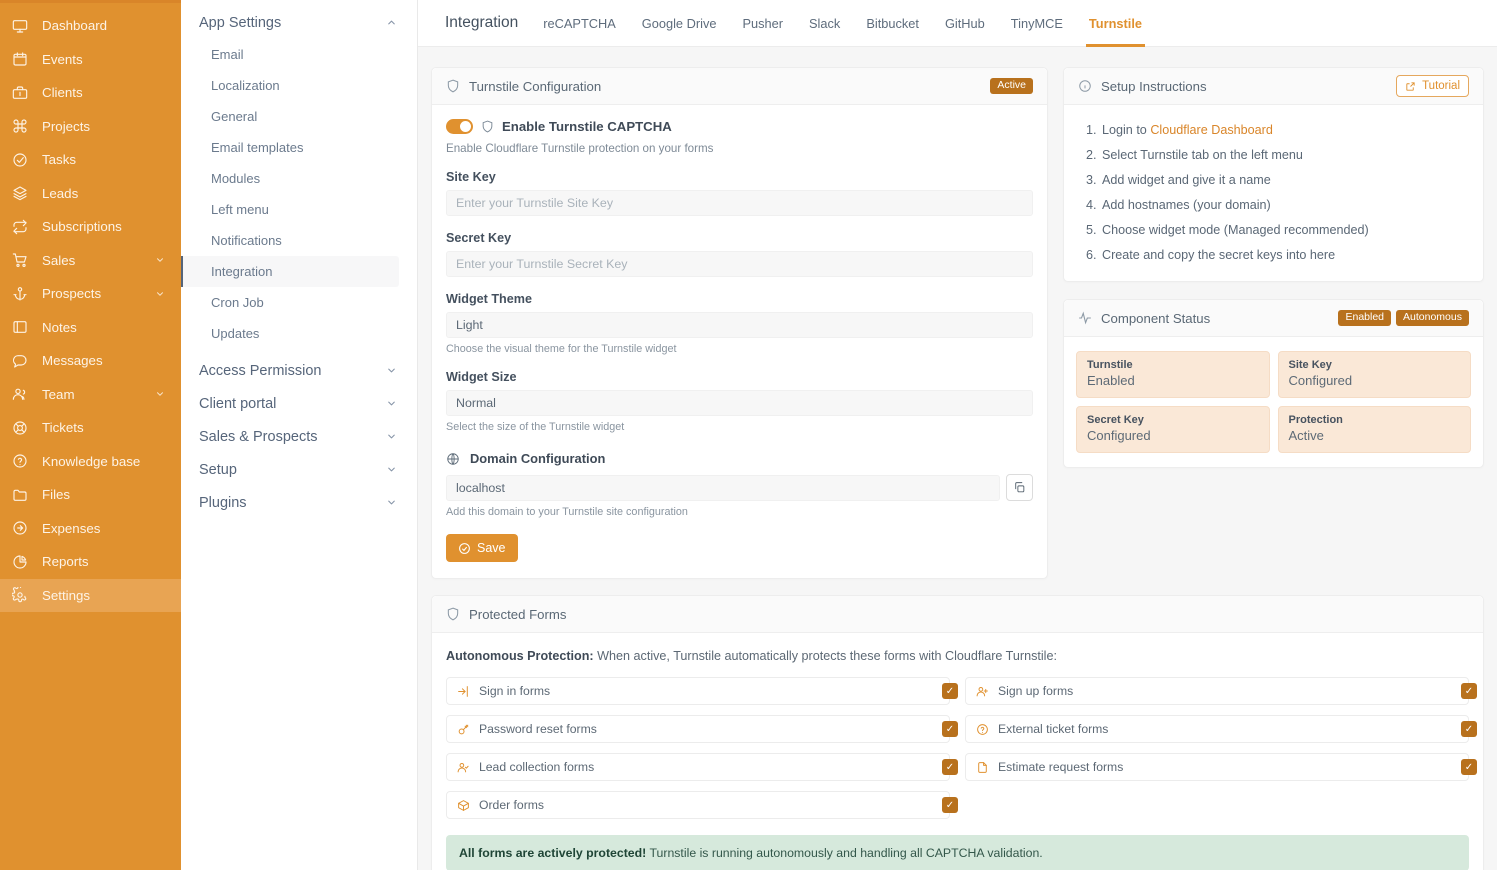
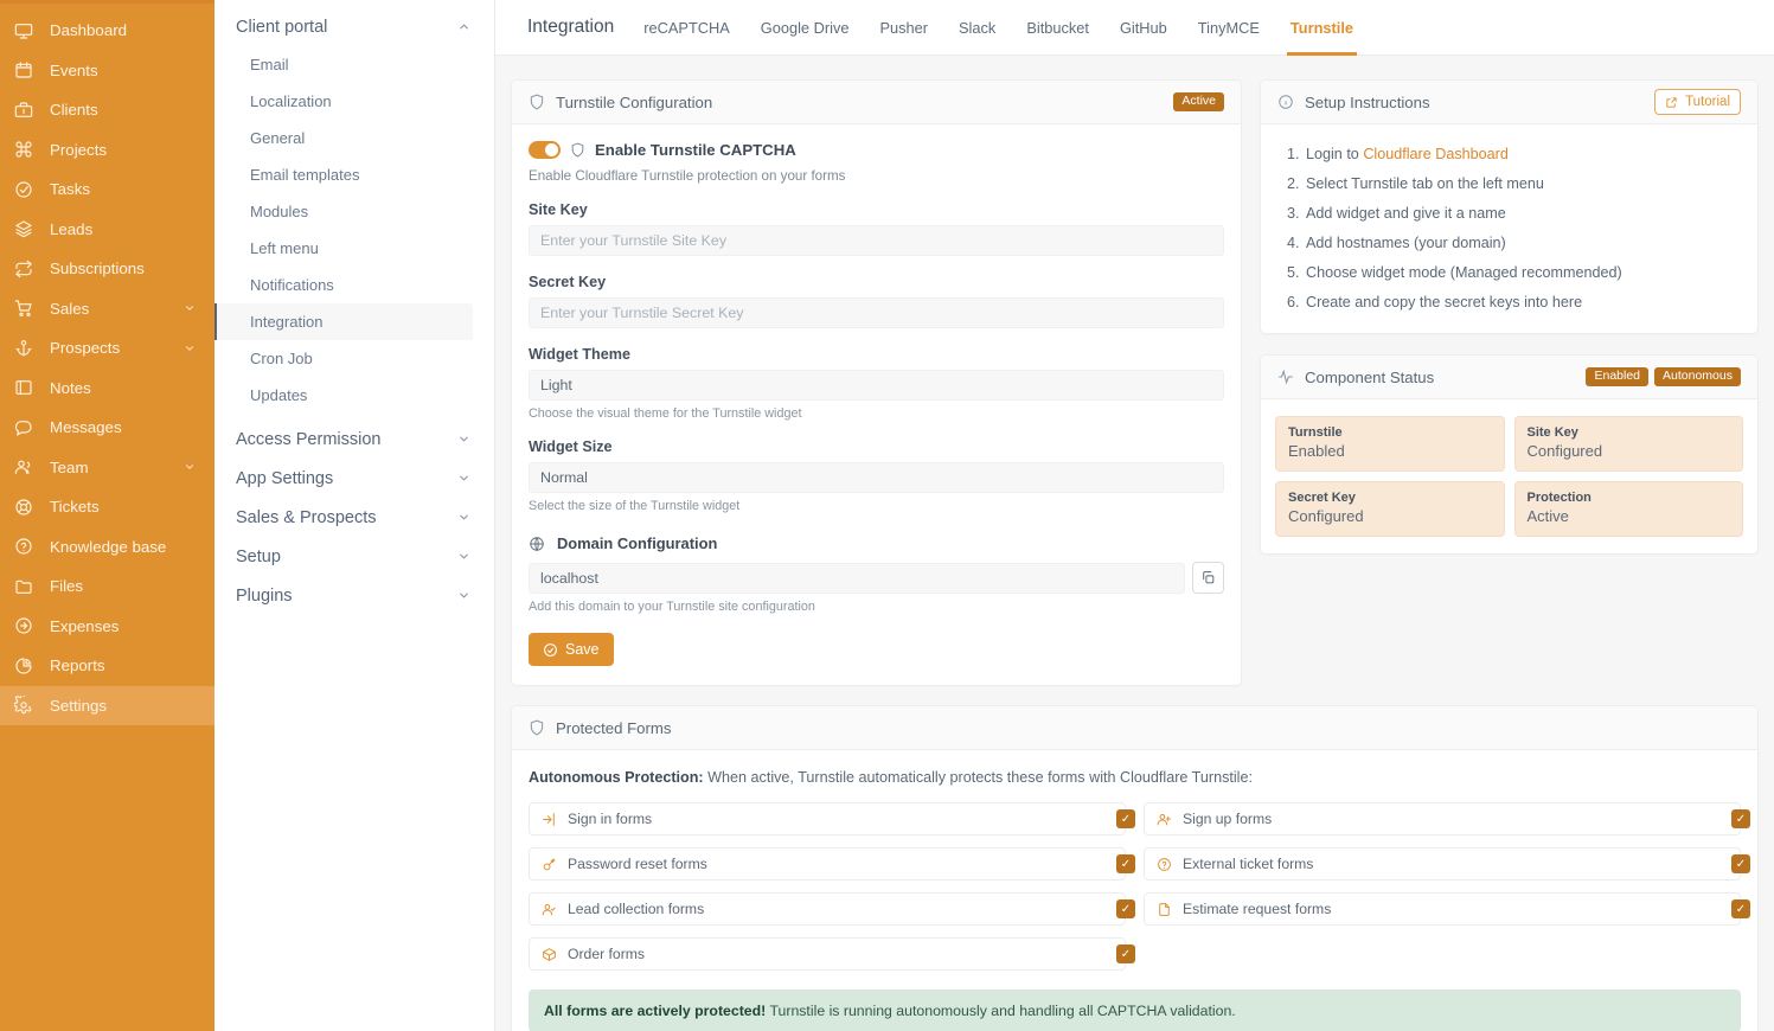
  Dashboard
  Events
  Clients
  Projects
  Tasks
  Leads
  Subscriptions
  Sales
  Prospects
  Notes
  Messages
  Team
  Tickets
  Knowledge base
  Files
  Expenses
  Reports
  Settings
- App Settings
+ Client portal
  Email
  Localization
  General
  Email templates
  Modules
  Left menu
  Notifications
  Integration
  Cron Job
  Updates
  Access Permission
- Client portal
+ App Settings
  Sales & Prospects
  Setup
  Plugins
  Integration
  reCAPTCHA
  Google Drive
  Pusher
  Slack
  Bitbucket
  GitHub
  TinyMCE
  Turnstile
  Turnstile Configuration
  Active
  Enable Turnstile CAPTCHA
  Enable Cloudflare Turnstile protection on your forms
  Site Key
  Enter your Turnstile Site Key
  Secret Key
  Enter your Turnstile Secret Key
  Widget Theme
  Light
  Choose the visual theme for the Turnstile widget
  Widget Size
  Normal
  Select the size of the Turnstile widget
  Domain Configuration
  localhost
  Add this domain to your Turnstile site configuration
  Save
  Setup Instructions
  Tutorial
  1.
  Login to Cloudflare Dashboard
  2.
  Select Turnstile tab on the left menu
  3.
  Add widget and give it a name
  4.
  Add hostnames (your domain)
  5.
  Choose widget mode (Managed recommended)
  6.
  Create and copy the secret keys into here
  Component Status
  Enabled
  Autonomous
  Turnstile
  Enabled
  Site Key
  Configured
  Secret Key
  Configured
  Protection
  Active
  Protected Forms
  Autonomous Protection: When active, Turnstile automatically protects these forms with Cloudflare Turnstile:
  Sign in forms
  ✓
  Sign up forms
  ✓
  Password reset forms
  ✓
  External ticket forms
  ✓
  Lead collection forms
  ✓
  Estimate request forms
  ✓
  Order forms
  ✓
  All forms are actively protected! Turnstile is running autonomously and handling all CAPTCHA validation.
